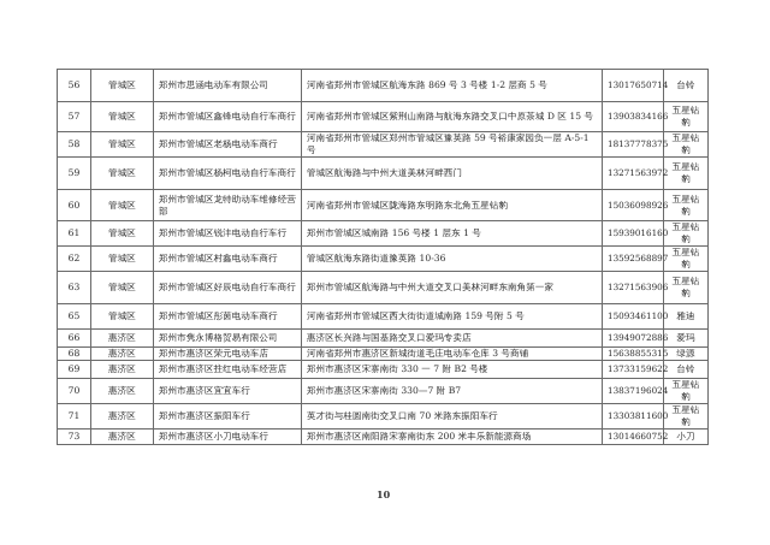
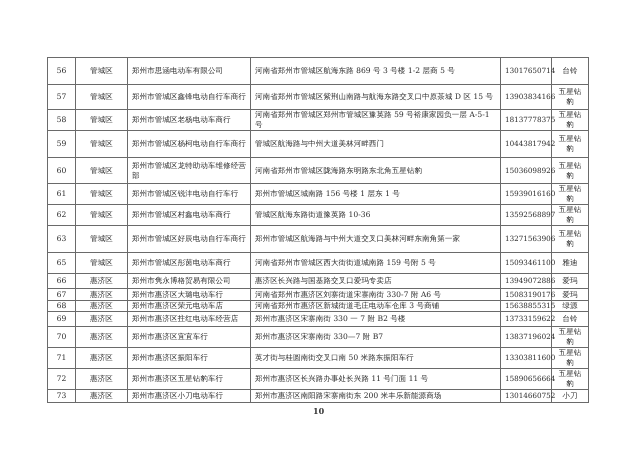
  56	管城区	郑州市思涵电动车有限公司	河南省郑州市管城区航海东路 869 号 3 号楼 1-2 层商 5 号	13017650714	台铃
  57	管城区	郑州市管城区鑫锋电动自行车商行	河南省郑州市管城区紫荆山南路与航海东路交叉口中原茶城 D 区 15 号	13903834166	五星钻豹
  58	管城区	郑州市管城区老杨电动车商行	河南省郑州市管城区郑州市管城区豫英路 59 号裕康家园负一层 A-5-1 号	18137778375	五星钻豹
- 59	管城区	郑州市管城区杨柯电动自行车商行	管城区航海路与中州大道美林河畔西门	13271563972	五星钻豹
+ 59	管城区	郑州市管城区杨柯电动自行车商行	管城区航海路与中州大道美林河畔西门	10443817942	五星钻豹
  60	管城区	郑州市管城区龙特助动车维修经营部	河南省郑州市管城区陇海路东明路东北角五星钻豹	15036098926	五星钻豹
  61	管城区	郑州市管城区锐沣电动自行车行	郑州市管城区城南路 156 号楼 1 层东 1 号	15939016160	五星钻豹
  62	管城区	郑州市管城区村鑫电动车商行	管城区航海东路街道豫英路 10-36	13592568897	五星钻豹
  63	管城区	郑州市管城区好辰电动自行车商行	郑州市管城区航海路与中州大道交叉口美林河畔东南角第一家	13271563906	五星钻豹
  65	管城区	郑州市管城区彤茵电动车商行	河南省郑州市管城区西大街街道城南路 159 号附 5 号	15093461100	雅迪
  66	惠济区	郑州市隽永博格贸易有限公司	惠济区长兴路与国基路交叉口爱玛专卖店	13949072886	爱玛
+ 67	惠济区	郑州市惠济区大璐电动车行	河南省郑州市惠济区刘寨街道宋寨南街 330-7 附 A6 号	15083190176	爱玛
  68	惠济区	郑州市惠济区荣元电动车店	河南省郑州市惠济区新城街道毛庄电动车仓库 3 号商铺	15638855315	绿源
  69	惠济区	郑州市惠济区拄红电动车经营店	郑州市惠济区宋寨南街 330 一 7 附 B2 号楼	13733159622	台铃
  70	惠济区	郑州市惠济区宜宜车行	郑州市惠济区宋寨南街 330—7 附 B7	13837196024	五星钻豹
- 71	惠济区	郑州市惠济区振阳车行	英才街与桂圆南街交叉口南 70 米路东振阳车行	13303811600	五星钻豹
+ 71	惠济区	郑州市惠济区振阳车行	英才街与桂圆南街交叉口南 50 米路东振阳车行	13303811600	五星钻豹
+ 72	惠济区	郑州市惠济区五星钻豹车行	郑州市惠济区长兴路办事处长兴路 11 号门面 11 号	15890656664	五星钻豹
  73	惠济区	郑州市惠济区小刀电动车行	郑州市惠济区南阳路宋寨南街东 200 米丰乐新能源商场	13014660752	小刀
  10
